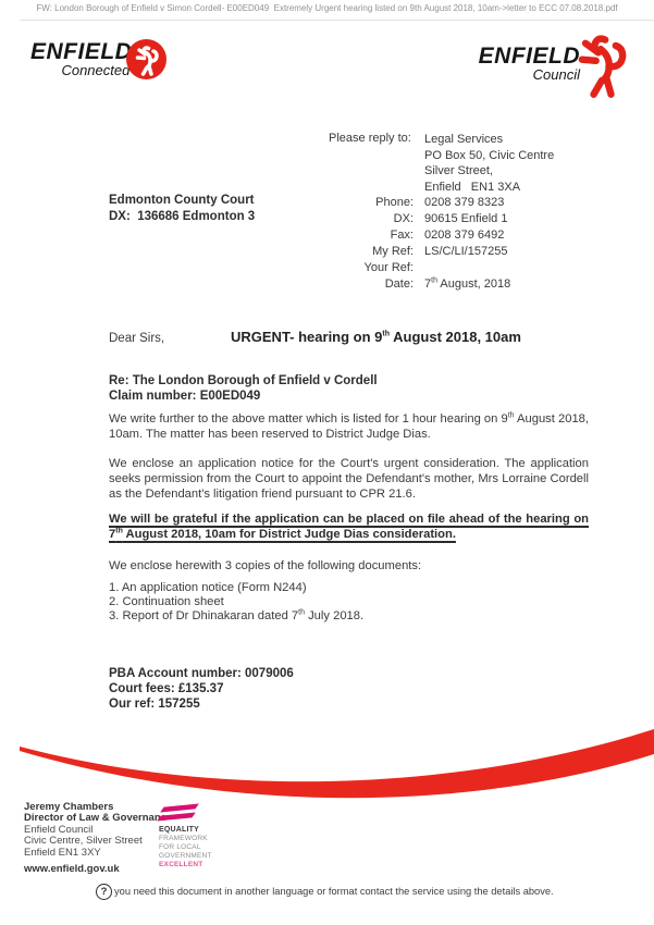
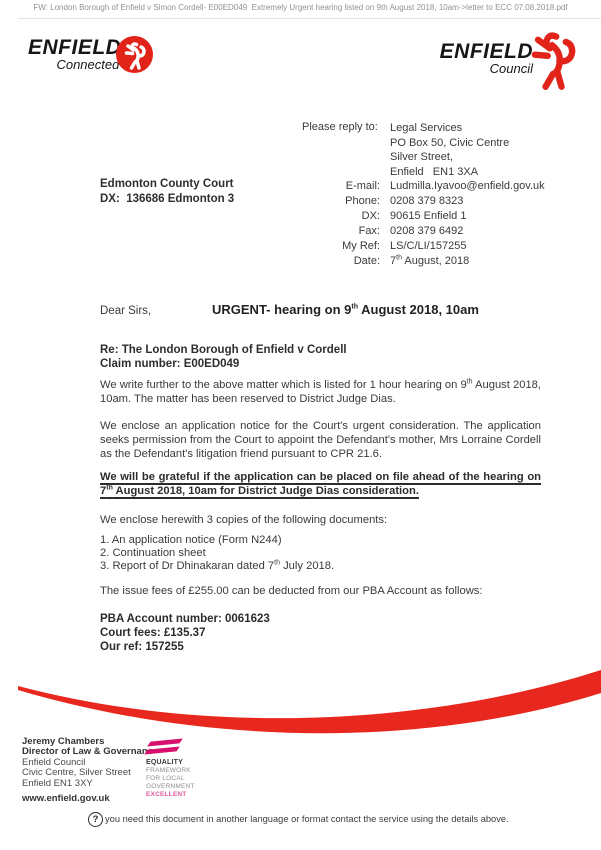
  FW: London Borough of Enfield v Simon Cordell- E00ED049 Extremely Urgent hearing listed on 9th August 2018, 10am->letter to ECC 07.08.2018.pdf
  ENFIELD
  Connected
  ENFIELD
  Council
  Please reply to:
  Legal Services
  PO Box 50, Civic Centre
  Silver Street,
  Enfield EN1 3XA
  Edmonton County Court
  DX: 136686 Edmonton 3
+ E-mail:
+ Ludmilla.Iyavoo@enfield.gov.uk
  Phone:
  0208 379 8323
  DX:
  90615 Enfield 1
  Fax:
  0208 379 6492
  My Ref:
  LS/C/LI/157255
- Your Ref:
  Date:
  7 August, 2018
  Dear Sirs,
  URGENT- hearing on 9 August 2018, 10am
  Re: The London Borough of Enfield v Cordell
  Claim number: E00ED049
  We write further to the above matter which is listed for 1 hour hearing on 9 August 2018, 10am. The matter has been reserved to District Judge Dias.
  We enclose an application notice for the Court's urgent consideration. The application seeks permission from the Court to appoint the Defendant's mother, Mrs Lorraine Cordell as the Defendant's litigation friend pursuant to CPR 21.6.
  We will be grateful if the application can be placed on file ahead of the hearing on 7 August 2018, 10am for District Judge Dias consideration.
  We enclose herewith 3 copies of the following documents:
  1. An application notice (Form N244)
  2. Continuation sheet
  3. Report of Dr Dhinakaran dated 7 July 2018.
+ The issue fees of £255.00 can be deducted from our PBA Account as follows:
- PBA Account number: 0079006
+ PBA Account number: 0061623
  Court fees: £135.37
  Our ref: 157255
  Jeremy Chambers
  Director of Law & Governa
  Enfield Council
  Civic Centre, Silver Street
  Enfield EN1 3XY
  www.enfield.gov.uk
  ?
  you need this document in another language or format contact the service using the details above.
